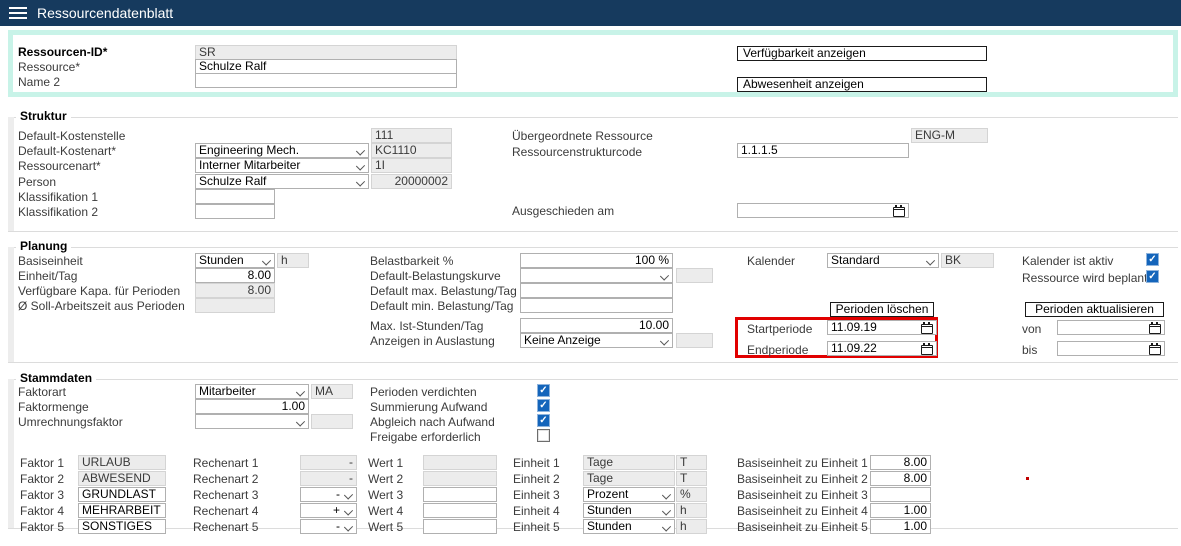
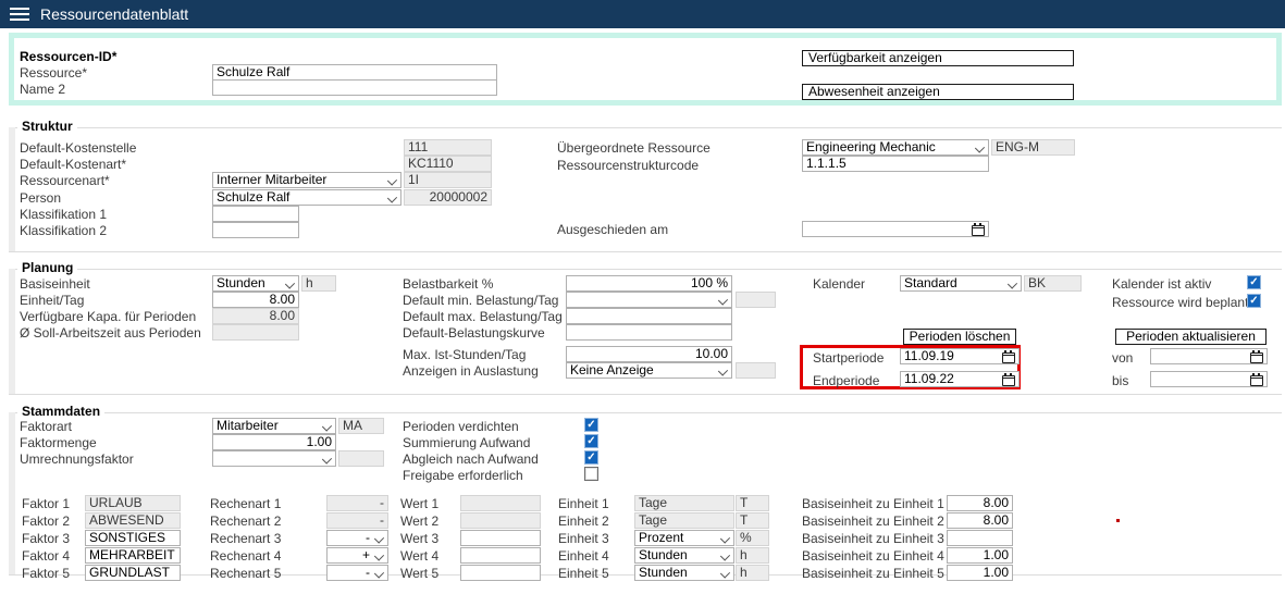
  Ressourcendatenblatt
  Ressourcen-ID*
- SR
  Ressource*
  Schulze Ralf
  Name 2
  Verfügbarkeit anzeigen
  Abwesenheit anzeigen
  Struktur
  Default-Kostenstelle
  111
  Default-Kostenart*
- Engineering Mech.
  KC1110
  Ressourcenart*
  Interner Mitarbeiter
  1I
  Person
  Schulze Ralf
  20000002
  Klassifikation 1
  Klassifikation 2
  Übergeordnete Ressource
+ Engineering Mechanic
  ENG-M
  Ressourcenstrukturcode
  1.1.1.5
  Ausgeschieden am
  Planung
  Basiseinheit
  Stunden
  h
  Einheit/Tag
  8.00
  Verfügbare Kapa. für Perioden
  8.00
  Ø Soll-Arbeitszeit aus Perioden
  Belastbarkeit %
  100 %
- Default-Belastungskurve
+ Default min. Belastung/Tag
  Default max. Belastung/Tag
- Default min. Belastung/Tag
+ Default-Belastungskurve
  Max. Ist-Stunden/Tag
  10.00
  Anzeigen in Auslastung
  Keine Anzeige
  Kalender
  Standard
  BK
  Kalender ist aktiv
  Ressource wird beplan
  Perioden löschen
  Perioden aktualisieren
  Startperiode
  11.09.19
  Endperiode
  11.09.22
  von
  bis
  Stammdaten
  Faktorart
  Mitarbeiter
  MA
  Faktormenge
  1.00
  Umrechnungsfaktor
  Perioden verdichten
  Summierung Aufwand
  Abgleich nach Aufwand
  Freigabe erforderlich
  Faktor 1
  URLAUB
  Rechenart 1
  -
  Wert 1
  Einheit 1
  Tage
  T
  Basiseinheit zu Einheit 1
  8.00
  Faktor 2
  ABWESEND
  Rechenart 2
  -
  Wert 2
  Einheit 2
  Tage
  T
  Basiseinheit zu Einheit 2
  8.00
  Faktor 3
- GRUNDLAST
+ SONSTIGES
  Rechenart 3
  -
  Wert 3
  Einheit 3
  Prozent
  %
  Basiseinheit zu Einheit 3
  Faktor 4
  MEHRARBEIT
  Rechenart 4
  +
  Wert 4
  Einheit 4
  Stunden
  h
  Basiseinheit zu Einheit 4
  1.00
  Faktor 5
- SONSTIGES
+ GRUNDLAST
  Rechenart 5
  -
  Wert 5
  Einheit 5
  Stunden
  h
  Basiseinheit zu Einheit 5
  1.00
